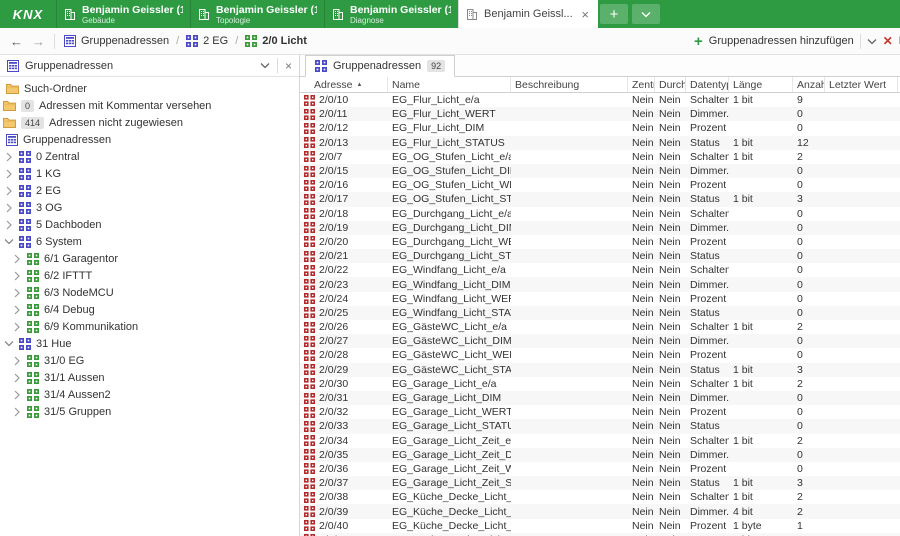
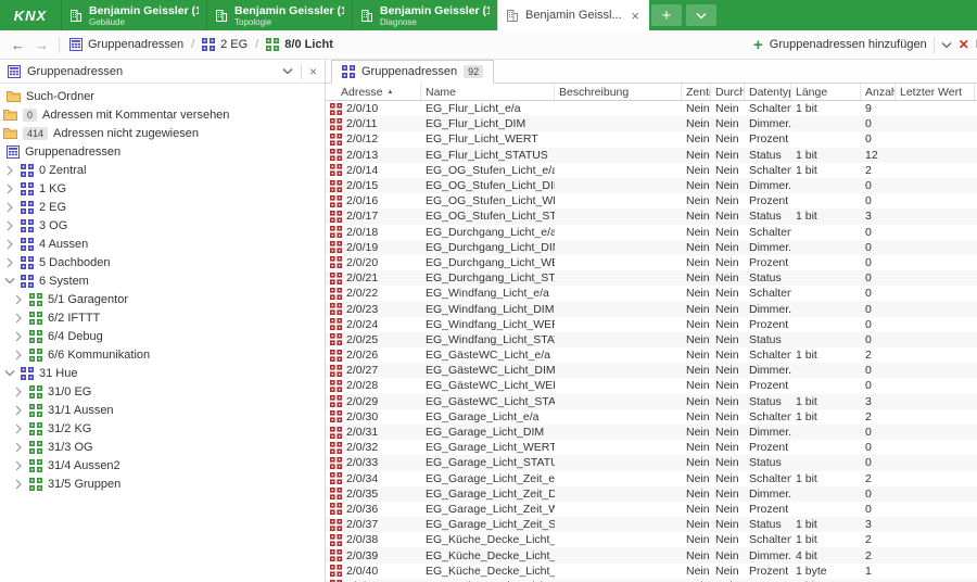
  KNX
  Benjamin Geissler (1
  Gebäude
  Benjamin Geissler (1
  Topologie
  Benjamin Geissler (1
  Diagnose
  Benjamin Geissl...
  ×
  +
  ←
  →
  Gruppenadressen
  /
  2 EG
  /
- 2/0 Licht
+ 8/0 Licht
  +
  Gruppenadressen hinzufügen
  ✕
  Gruppenadressen
  ×
  Such-Ordner
  0
  Adressen mit Kommentar versehen
  414
  Adressen nicht zugewiesen
  Gruppenadressen
  0 Zentral
  1 KG
  2 EG
  3 OG
+ 4 Aussen
  5 Dachboden
  6 System
- 6/1 Garagentor
+ 5/1 Garagentor
  6/2 IFTTT
- 6/3 NodeMCU
  6/4 Debug
- 6/9 Kommunikation
+ 6/6 Kommunikation
  31 Hue
  31/0 EG
  31/1 Aussen
+ 31/2 KG
+ 31/3 OG
  31/4 Aussen2
  31/5 Gruppen
  Gruppenadressen
  92
  Adresse
  Name
  Beschreibung
  Durch
  Datenty
  Länge
  Anzah
  Letzter Wert
  2/0/10
  EG_Flur_Licht_e/a
  Nein
  Nein
  Schalten
  1 bit
  9
  2/0/11
- EG_Flur_Licht_WERT
+ EG_Flur_Licht_DIM
  Nein
  Nein
  Dimmer.
  0
  2/0/12
- EG_Flur_Licht_DIM
+ EG_Flur_Licht_WERT
  Nein
  Nein
  0
  2/0/13
  EG_Flur_Licht_STATUS
  Nein
  Nein
  Status
  1 bit
  12
- 2/0/7
+ 2/0/14
  EG_OG_Stufen_Licht_e/
  Nein
  Nein
  Schalten
  1 bit
  2
  2/0/15
  EG_OG_Stufen_Licht_DI
  Nein
  Nein
  Dimmer.
  0
  2/0/16
  EG_OG_Stufen_Licht_W
  Nein
  Nein
  0
  2/0/17
  EG_OG_Stufen_Licht_ST
  Nein
  Nein
  Status
  1 bit
  3
  2/0/18
  EG_Durchgang_Licht_e/a
  Nein
  Nein
  Schalten
  0
  2/0/19
  EG_Durchgang_Licht_DI
  Nein
  Nein
  Dimmer.
  0
  2/0/20
  EG_Durchgang_Licht_W
  Nein
  Nein
  0
  2/0/21
  EG_Durchgang_Licht_ST
  Nein
  Nein
  Status
  0
  2/0/22
  EG_Windfang_Licht_e/a
  Nein
  Nein
  Schalten
  0
  2/0/23
  EG_Windfang_Licht_DIM
  Nein
  Nein
  Dimmer.
  0
  2/0/24
  EG_Windfang_Licht_WE
  Nein
  Nein
  0
  2/0/25
  EG_Windfang_Licht_STA
  Nein
  Nein
  Status
  0
  2/0/26
  EG_GästeWC_Licht_e/a
  Nein
  Nein
  Schalten
  1 bit
  2
  2/0/27
  EG_GästeWC_Licht_DIM
  Nein
  Nein
  Dimmer.
  0
  2/0/28
  EG_GästeWC_Licht_WE
  Nein
  Nein
  0
  2/0/29
  EG_GästeWC_Licht_STA
  Nein
  Nein
  Status
  1 bit
  3
  2/0/30
  EG_Garage_Licht_e/a
  Nein
  Nein
  Schalten
  1 bit
  2
  2/0/31
  EG_Garage_Licht_DIM
  Nein
  Nein
  Dimmer.
  0
  2/0/32
  EG_Garage_Licht_WERT
  Nein
  Nein
  0
  2/0/33
  EG_Garage_Licht_STATU
  Nein
  Nein
  Status
  0
  2/0/34
  EG_Garage_Licht_Zeit_e
  Nein
  Nein
  Schalten
  1 bit
  2
  2/0/35
  EG_Garage_Licht_Zeit_D
  Nein
  Nein
  Dimmer.
  0
  2/0/36
  EG_Garage_Licht_Zeit_W
  Nein
  Nein
  0
  2/0/37
  EG_Garage_Licht_Zeit_S
  Nein
  Nein
  Status
  1 bit
  3
  2/0/38
  EG_Küche_Decke_Licht_
  Nein
  Nein
  Schalten
  1 bit
  2
  2/0/39
  EG_Küche_Decke_Licht_
  Nein
  Nein
  Dimmer.
  4 bit
  2
  2/0/40
  EG_Küche_Decke_Licht_
  Nein
  Nein
  1 byte
  1
